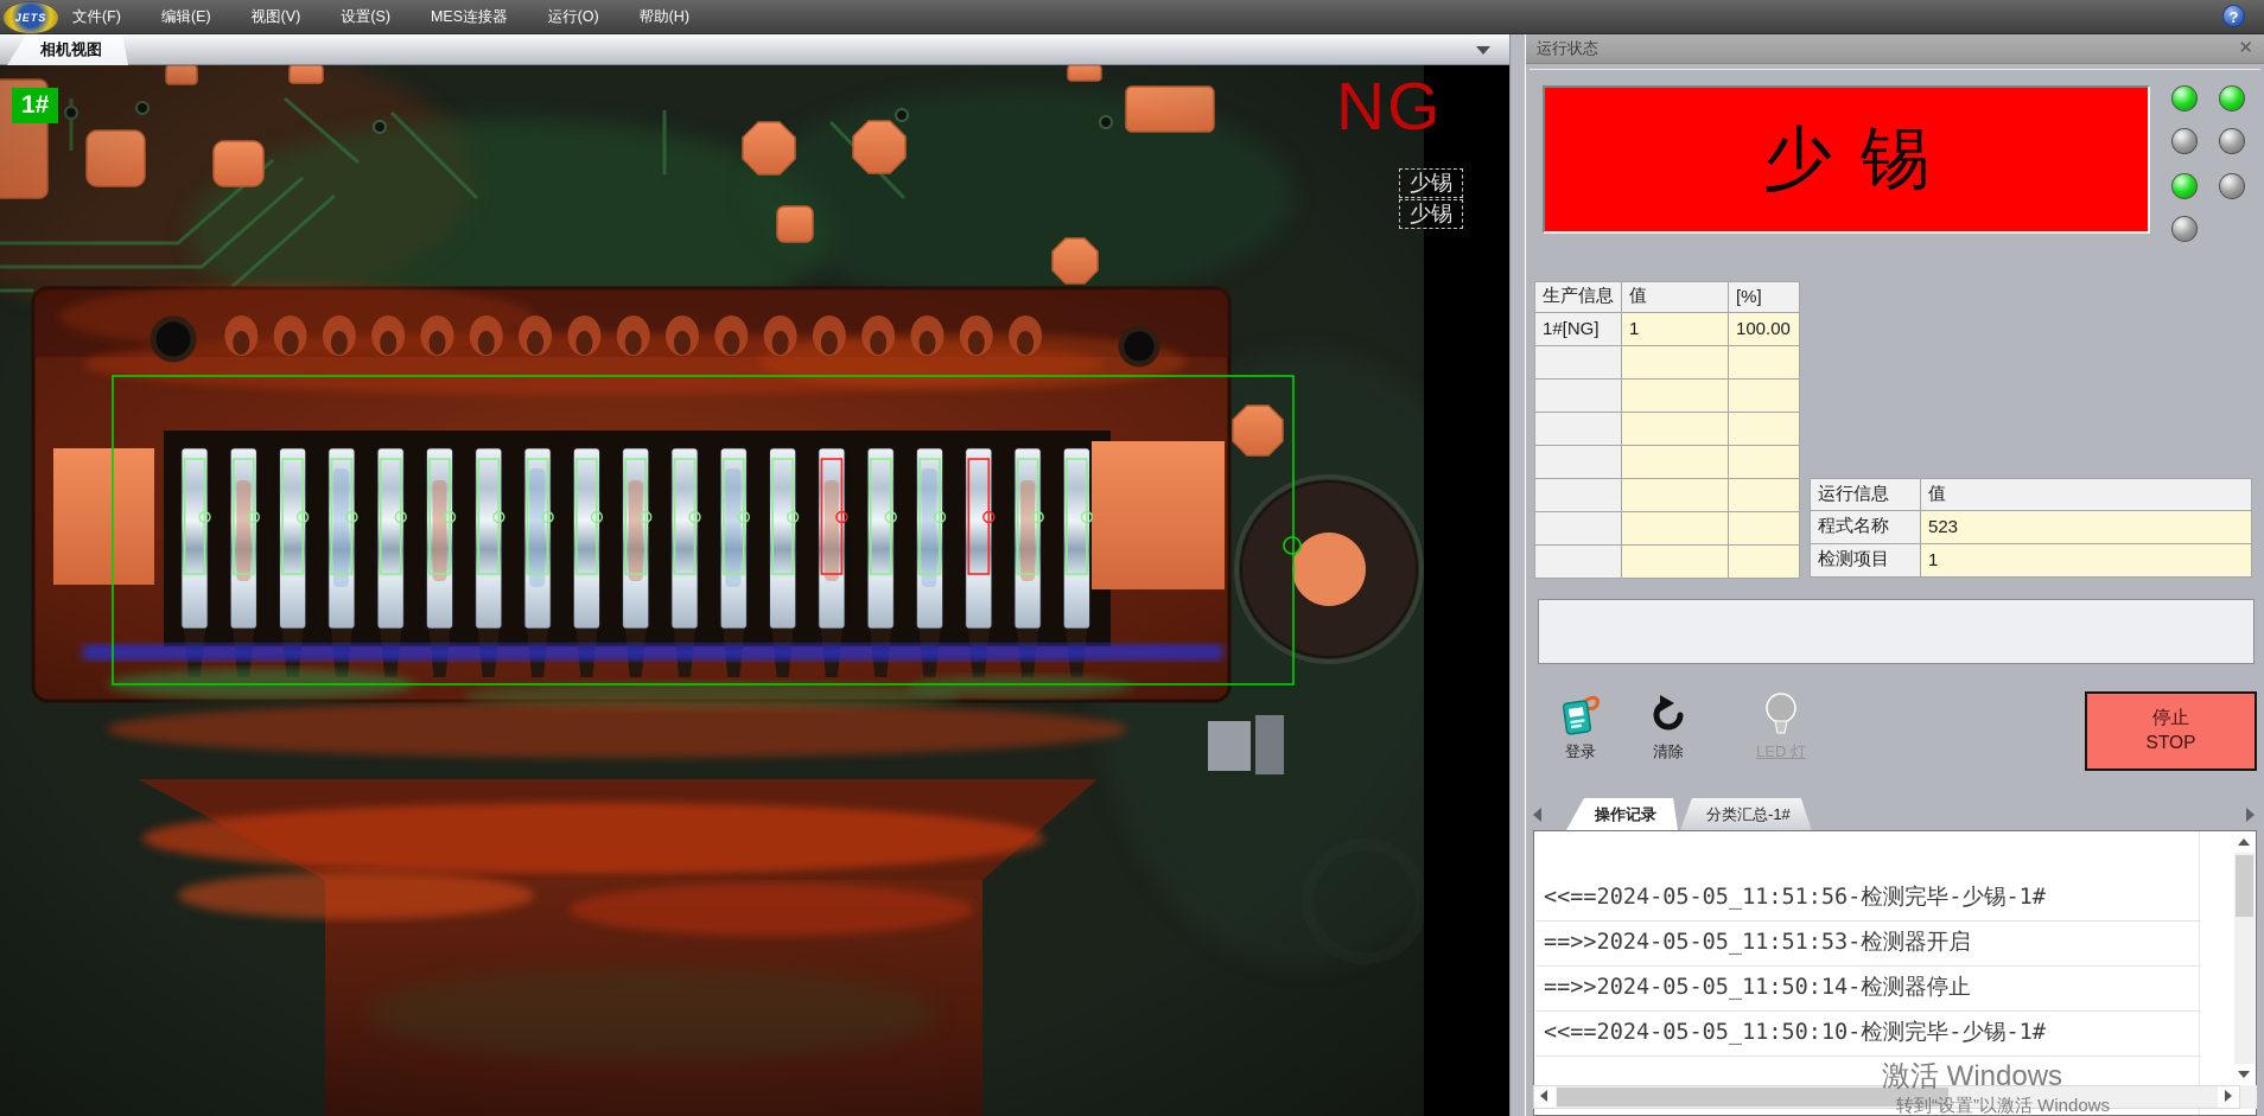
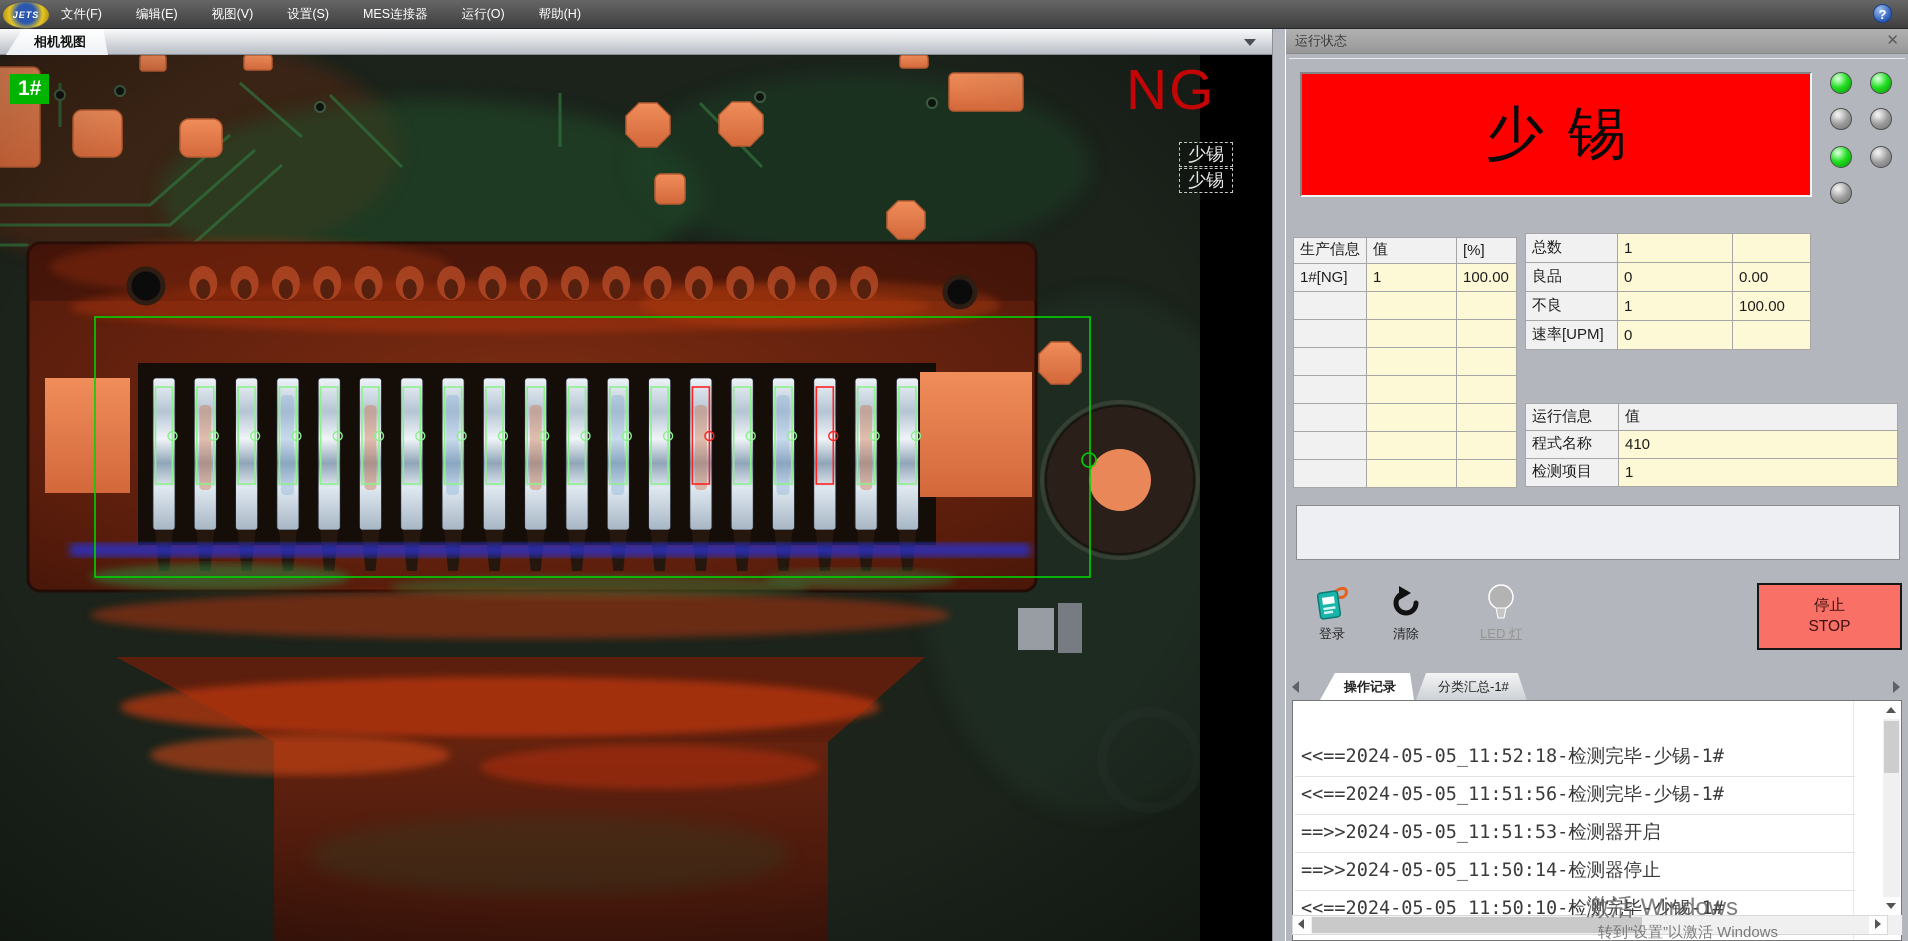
  JETS
  文件(F)
  编辑(E)
  视图(V)
  设置(S)
  MES连接器
  运行(O)
  帮助(H)
  ?
  相机视图
  1#
  NG
  少锡
  少锡
  运行状态
  ✕
  少锡
  生产信息	值	[%]
  1#[NG]	1	100.00
+ 总数	1
+ 良品	0	0.00
+ 不良	1	100.00
+ 速率[UPM]	0
  运行信息	值
- 程式名称	523
+ 程式名称	410
  检测项目	1
  登录
  清除
  LED 灯
  停止
  STOP
  操作记录
  分类汇总-1#
+ <<==2024-05-05_11:52:18-检测完毕-少锡-1#
  <<==2024-05-05_11:51:56-检测完毕-少锡-1#
  ==>>2024-05-05_11:51:53-检测器开启
  ==>>2024-05-05_11:50:14-检测器停止
  <<==2024-05-05_11:50:10-检测完毕-少锡-1#
  激活 Windows
  转到“设置”以激活 Windows
